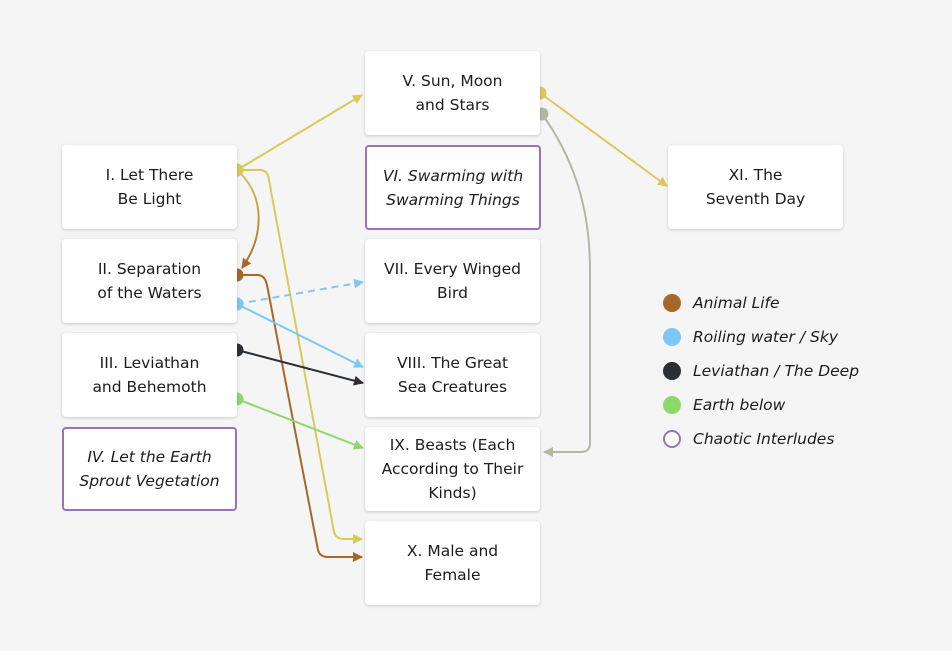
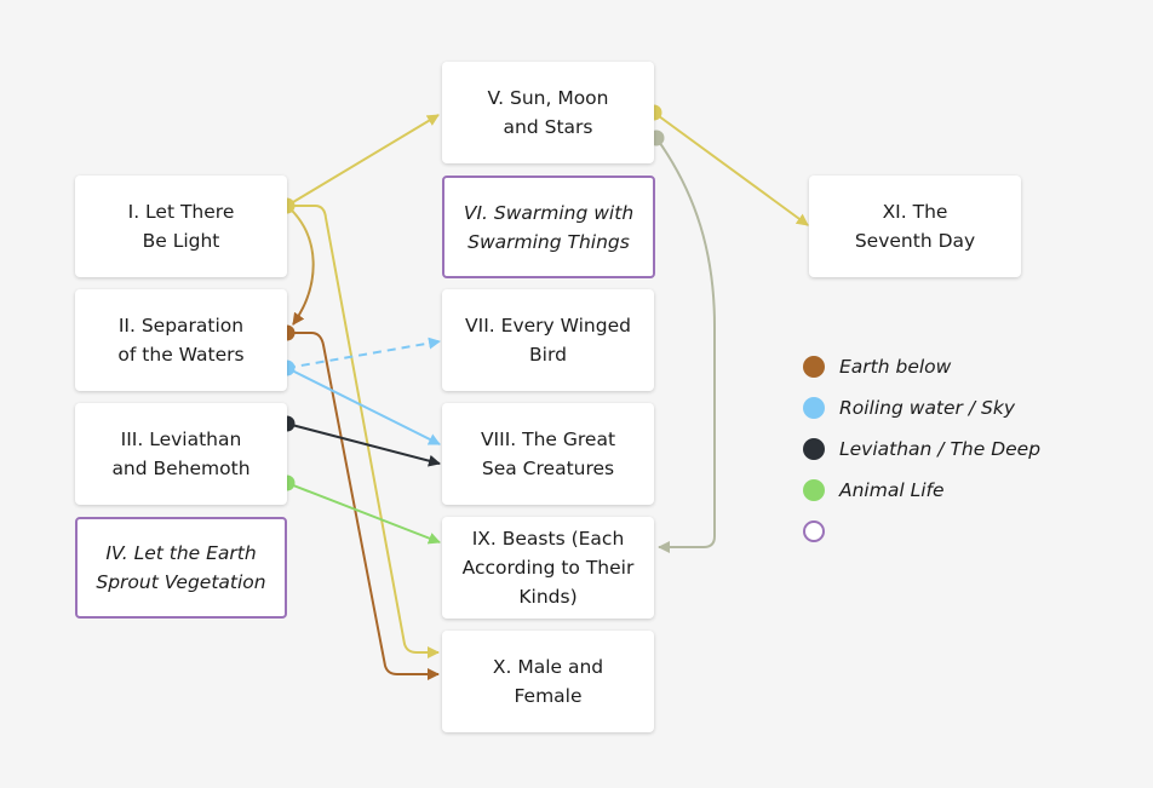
  I. Let There
  Be Light
  II. Separation
  of the Waters
  III. Leviathan
  and Behemoth
  IV. Let the Earth
  Sprout Vegetation
  V. Sun, Moon
  and Stars
  VI. Swarming with
  Swarming Things
  VII. Every Winged
  Bird
  VIII. The Great
  Sea Creatures
  IX. Beasts (Each
  According to Their
  Kinds)
  X. Male and
  Female
  XI. The
  Seventh Day
- Animal Life
+ Earth below
  Roiling water / Sky
  Leviathan / The Deep
- Earth below
+ Animal Life
- Chaotic Interludes
